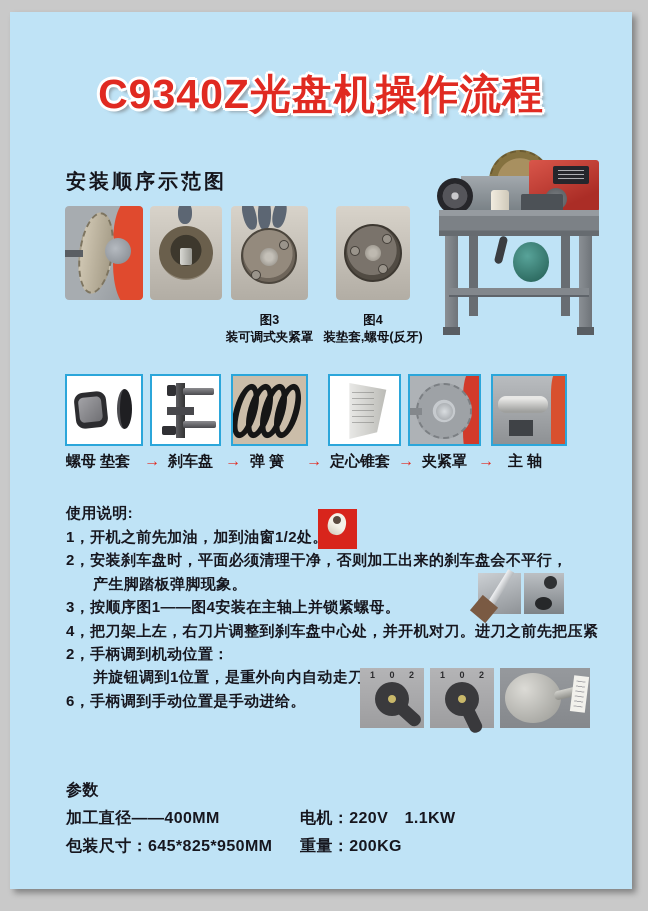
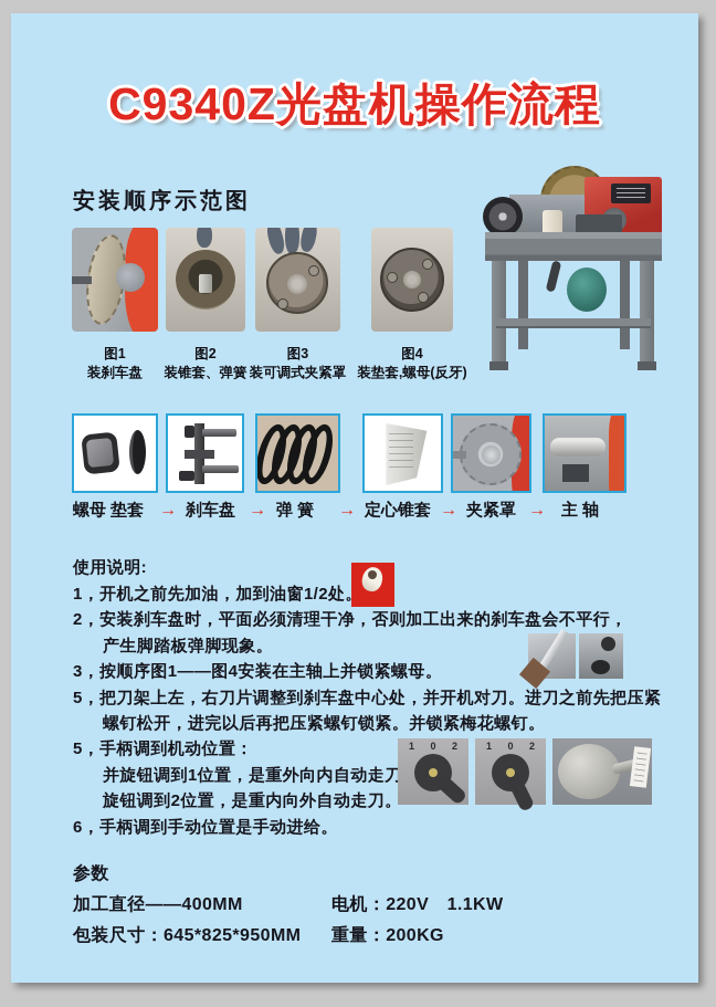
  C9340Z光盘机操作流程
  安装顺序示范图
+ 图1
+ 装刹车盘
+ 图2
+ 装锥套、弹簧
  图3
  装可调式夹紧罩
  图4
  装垫套,螺母(反牙)
  螺母 垫套
  →
  刹车盘
  →
  弹 簧
  →
  定心锥套
  →
  夹紧罩
  →
  主 轴
  使用说明:
  1，开机之前先加油，加到油窗1/2处
  2，安装刹车盘时，平面必须清理干净，否则加工出来的刹车盘会不平行，
  产生脚踏板弹脚现象。
  3，按顺序图1——图4安装在主轴上并锁紧螺母。
- 4，把刀架上左，右刀片调整到刹车盘中心处，并开机对刀。进刀之前先把压紧
+ 5，把刀架上左，右刀片调整到刹车盘中心处，并开机对刀。进刀之前先把压紧
+ 螺钉松开，进完以后再把压紧螺钉锁紧。并锁紧梅花螺钉。
- 2，手柄调到机动位置：
+ 5，手柄调到机动位置：
  并旋钮调到1位置，是重外向内自动走刀
+ 旋钮调到2位置，是重内向外自动走刀。
  6，手柄调到手动位置是手动进给。
  1 0 2
  1 0 2
  参数
  加工直径——400MM
  电机：220V 1.1KW
  包装尺寸：645*825*950MM
  重量：200KG
